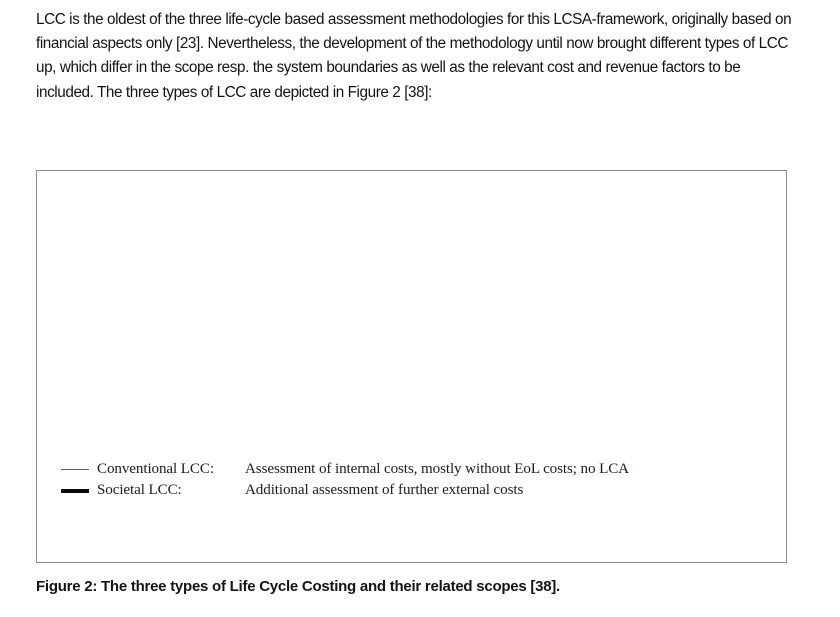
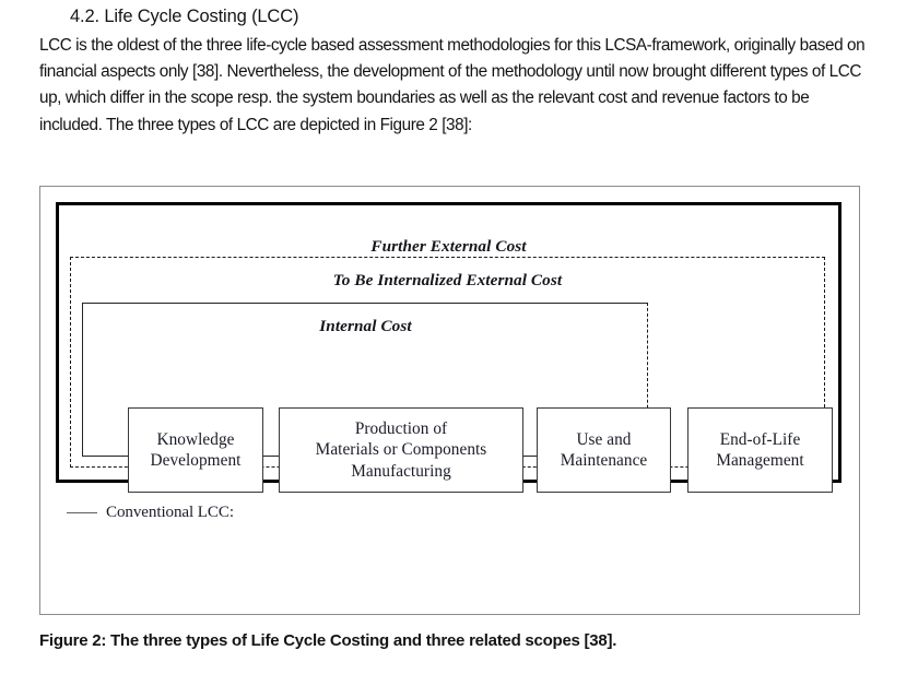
+ 4.2. Life Cycle Costing (LCC)
- LCC is the oldest of the three life-cycle based assessment methodologies for this LCSA-framework, originally based on financial aspects only [23]. Nevertheless, the development of the methodology until now brought different types of LCC up, which differ in the scope resp. the system boundaries as well as the relevant cost and revenue factors to be included. The three types of LCC are depicted in Figure 2 [38]:
+ LCC is the oldest of the three life-cycle based assessment methodologies for this LCSA-framework, originally based on financial aspects only [38]. Nevertheless, the development of the methodology until now brought different types of LCC up, which differ in the scope resp. the system boundaries as well as the relevant cost and revenue factors to be included. The three types of LCC are depicted in Figure 2 [38]:
+ Further External Cost
+ To Be Internalized External Cost
+ Internal Cost
+ Knowledge
+ Development
+ Production of
+ Materials or Components
+ Manufacturing
+ Use and
+ Maintenance
+ End-of-Life
+ Management
  Conventional LCC:
- Assessment of internal costs, mostly without EoL costs; no LCA
- Societal LCC:
- Additional assessment of further external costs
- Figure 2: The three types of Life Cycle Costing and their related scopes [38].
+ Figure 2: The three types of Life Cycle Costing and three related scopes [38].
